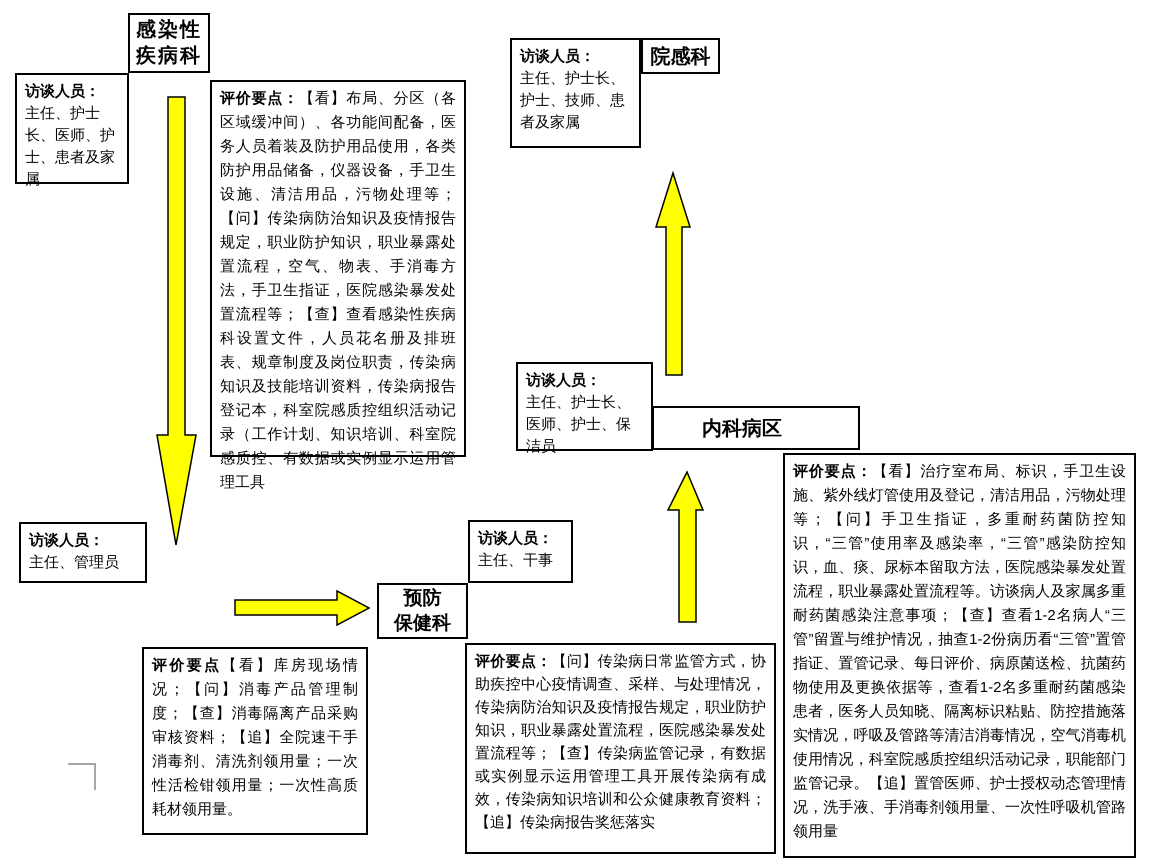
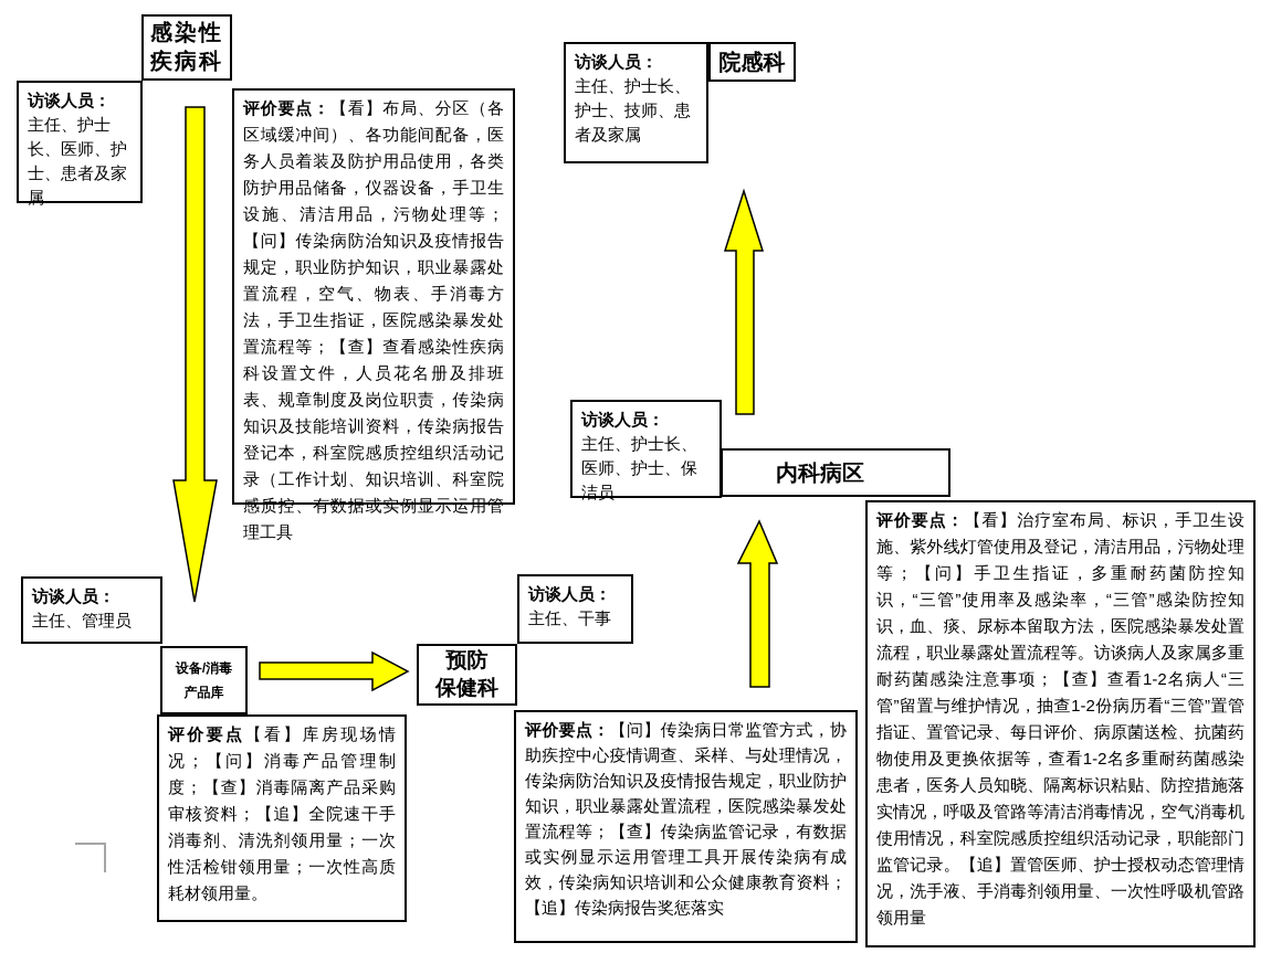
  感染性
  疾病科
  访谈人员：
  主任、护士长、医师、护士、患者及家属
  评价要点：【看】布局、分区（各区域缓冲间）、各功能间配备，医务人员着装及防护用品使用，各类防护用品储备，仪器设备，手卫生设施、清洁用品，污物处理等；【问】传染病防治知识及疫情报告规定，职业防护知识，职业暴露处置流程，空气、物表、手消毒方法，手卫生指证，医院感染暴发处置流程等；【查】查看感染性疾病科设置文件，人员花名册及排班表、规章制度及岗位职责，传染病知识及技能培训资料，传染病报告登记本，科室院感质控组织活动记录（工作计划、知识培训、科室院感质控、有数据或实例显示运用管理工具
  访谈人员：
  主任、护士长、护士、技师、患者及家属
  院感科
  访谈人员：
  主任、护士长、医师、护士、保洁员
  内科病区
  评价要点：【看】治疗室布局、标识，手卫生设施、紫外线灯管使用及登记，清洁用品，污物处理等；【问】手卫生指证，多重耐药菌防控知识，“三管”使用率及感染率，“三管”感染防控知识，血、痰、尿标本留取方法，医院感染暴发处置流程，职业暴露处置流程等。访谈病人及家属多重耐药菌感染注意事项；【查】查看1-2名病人“三管”留置与维护情况，抽查1-2份病历看“三管”置管指证、置管记录、每日评价、病原菌送检、抗菌药物使用及更换依据等，查看1-2名多重耐药菌感染患者，医务人员知晓、隔离标识粘贴、防控措施落实情况，呼吸及管路等清洁消毒情况，空气消毒机使用情况，科室院感质控组织活动记录，职能部门监管记录。【追】置管医师、护士授权动态管理情况，洗手液、手消毒剂领用量、一次性呼吸机管路领用量
  访谈人员：
  主任、管理员
+ 设备/消毒
+ 产品库
  评价要点【看】库房现场情况；【问】消毒产品管理制度；【查】消毒隔离产品采购审核资料；【追】全院速干手消毒剂、清洗剂领用量；一次性活检钳领用量；一次性高质耗材领用量。
  访谈人员：
  主任、干事
  预防
  保健科
  评价要点：【问】传染病日常监管方式，协助疾控中心疫情调查、采样、与处理情况，传染病防治知识及疫情报告规定，职业防护知识，职业暴露处置流程，医院感染暴发处置流程等；【查】传染病监管记录，有数据或实例显示运用管理工具开展传染病有成效，传染病知识培训和公众健康教育资料；【追】传染病报告奖惩落实
